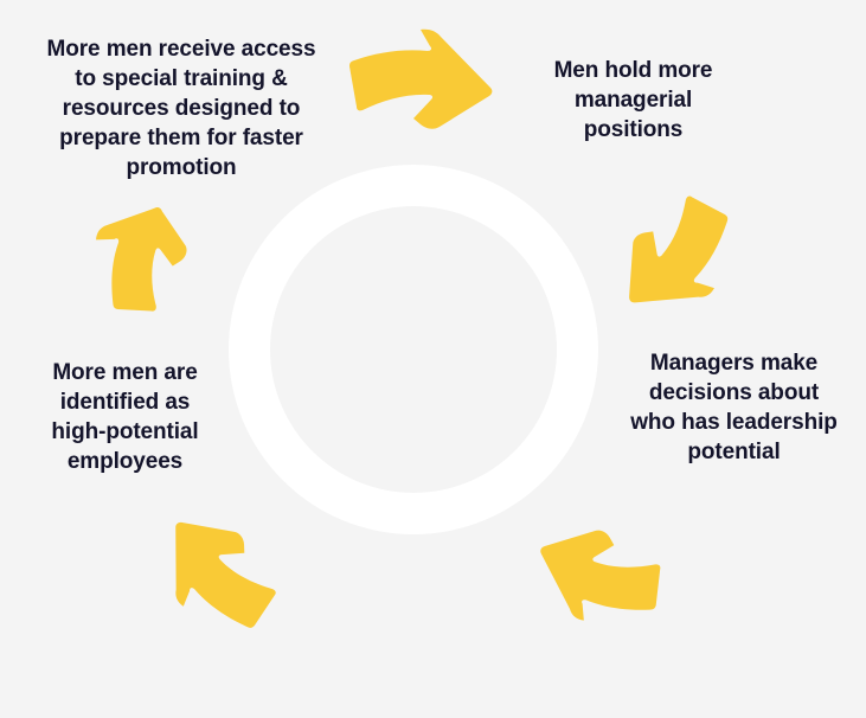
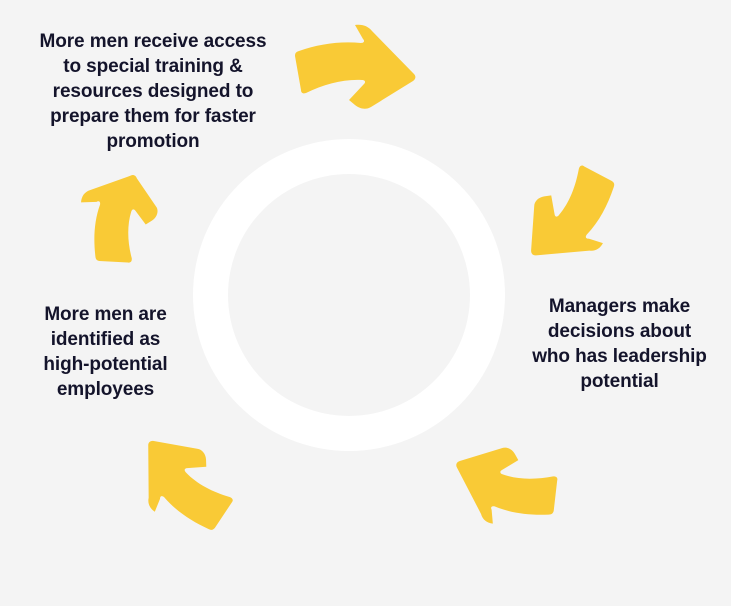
  More men receive access
  to special training &
  resources designed to
  prepare them for faster
  promotion
- Men hold more
- managerial
- positions
  Managers make
  decisions about
  who has leadership
  potential
  More men are
  identified as
  high-potential
  employees
